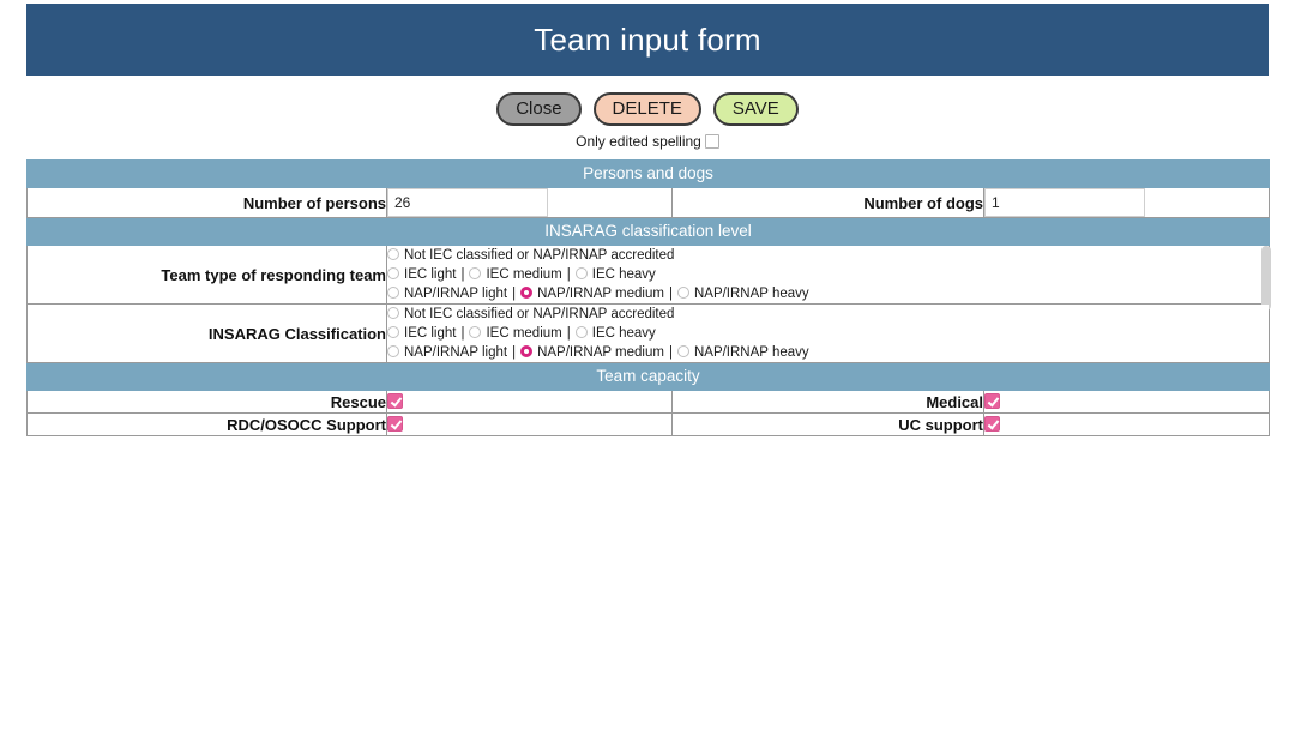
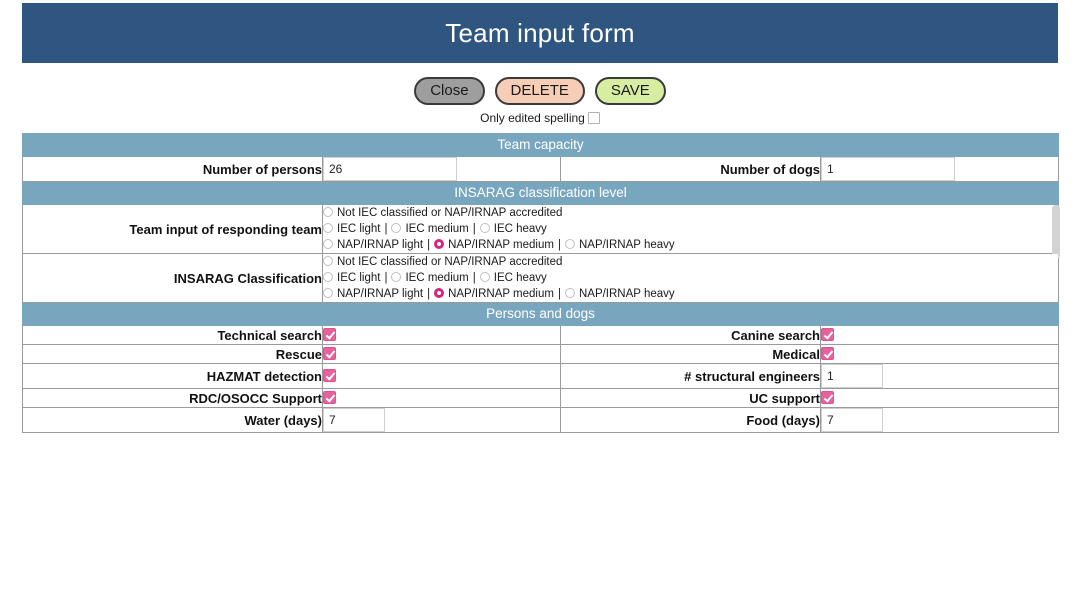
  Team input form
  Close
  DELETE
  SAVE
  Only edited spelling
- Persons and dogs
+ Team capacity
  Number of persons	26	Number of dogs	1
  INSARAG classification level
- Team type of responding team	Not IEC classified or NAP/IRNAP accredited IEC light | IEC medium | IEC heavy NAP/IRNAP light | NAP/IRNAP medium | NAP/IRNAP heavy
+ Team input of responding team	Not IEC classified or NAP/IRNAP accredited IEC light | IEC medium | IEC heavy NAP/IRNAP light | NAP/IRNAP medium | NAP/IRNAP heavy
  INSARAG Classification	Not IEC classified or NAP/IRNAP accredited IEC light | IEC medium | IEC heavy NAP/IRNAP light | NAP/IRNAP medium | NAP/IRNAP heavy
- Team capacity
+ Persons and dogs
+ Technical search		Canine search
  Rescue		Medical
+ HAZMAT detection		# structural engineers	1
  RDC/OSOCC Support		UC support
+ Water (days)	7	Food (days)	7
